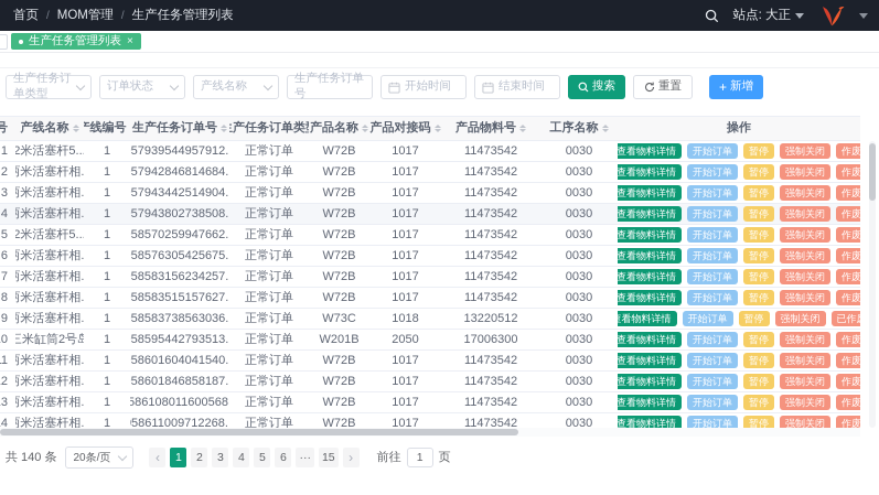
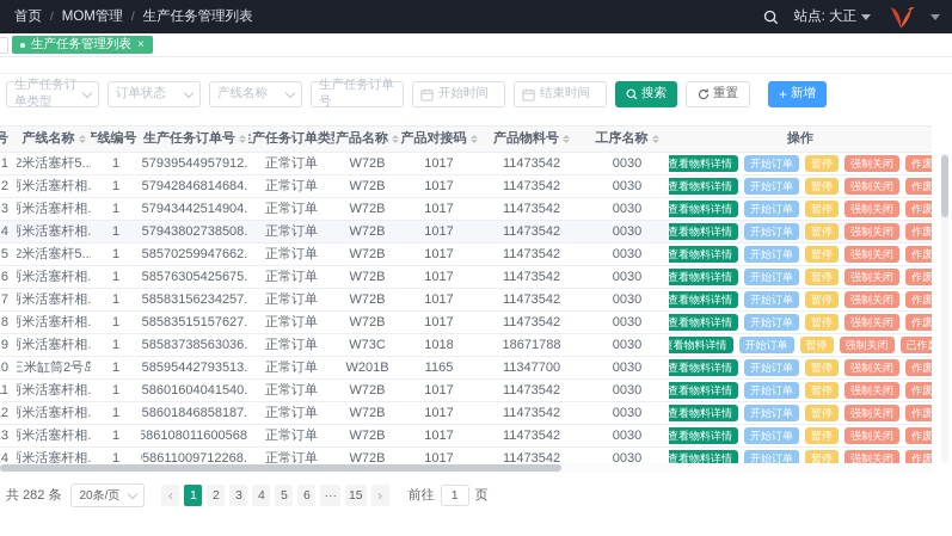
  首页
  /
  MOM管理
  /
  生产任务管理列表
  站点: 大正
  生产任务管理列表
  ×
  生产任务订单类型
  订单状态
  产线名称
  生产任务订单号
  开始时间
  结束时间
  搜索
  重置
  +
  新增
  产线名称
  产线编号
  生产任务订单号
  产任务订单类
  产品名称
  产品对接码
  产品物料号
  工序名称
  操作
  1
  2米活塞杆5..
  1
  57939544957912.
  正常订单
  W72B
  1017
  11473542
  0030
  查看物料详情
  开始订单
  暂停
  强制关闭
  作废
  2
  1
  57942846814684.
  正常订单
  W72B
  1017
  11473542
  0030
  查看物料详情
  开始订单
  暂停
  强制关闭
  作废
  3
  1
  57943442514904.
  正常订单
  W72B
  1017
  11473542
  0030
  查看物料详情
  开始订单
  暂停
  强制关闭
  作废
  4
  1
  57943802738508.
  正常订单
  W72B
  1017
  11473542
  0030
  查看物料详情
  开始订单
  暂停
  强制关闭
  作废
  5
  2米活塞杆5..
  1
  58570259947662.
  正常订单
  W72B
  1017
  11473542
  0030
  查看物料详情
  开始订单
  暂停
  强制关闭
  作废
  6
  1
  58576305425675.
  正常订单
  W72B
  1017
  11473542
  0030
  查看物料详情
  开始订单
  暂停
  强制关闭
  作废
  7
  1
  58583156234257.
  正常订单
  W72B
  1017
  11473542
  0030
  查看物料详情
  开始订单
  暂停
  强制关闭
  作废
  8
  1
  58583515157627.
  正常订单
  W72B
  1017
  11473542
  0030
  查看物料详情
  开始订单
  暂停
  强制关闭
  作废
  9
  1
  58583738563036.
  正常订单
  W73C
  1018
- 13220512
+ 18671788
  0030
  看物料详情
  开始订单
  暂停
  强制关闭
  三米缸筒2号岛
  1
  58595442793513.
  正常订单
  W201B
- 2050
+ 1165
- 17006300
+ 11347700
  0030
  查看物料详情
  开始订单
  暂停
  强制关闭
  作废
  1
  58601604041540.
  正常订单
  W72B
  1017
  11473542
  0030
  查看物料详情
  开始订单
  暂停
  强制关闭
  作废
  1
  58601846858187.
  正常订单
  W72B
  1017
  11473542
  0030
  查看物料详情
  开始订单
  暂停
  强制关闭
  作废
  1
  586108011600568
  正常订单
  W72B
  1017
  11473542
  0030
  查看物料详情
  开始订单
  暂停
  强制关闭
  作废
  1
  58611009712268.
  正常订单
  W72B
  1017
  11473542
  0030
  查看物料详情
  开始订单
  暂停
  强制关闭
  作废
- 共 140 条
+ 共 282 条
  20条/页
  ‹
  1
  2
  3
  4
  5
  6
  ···
  15
  ›
  前往
  1
  页
